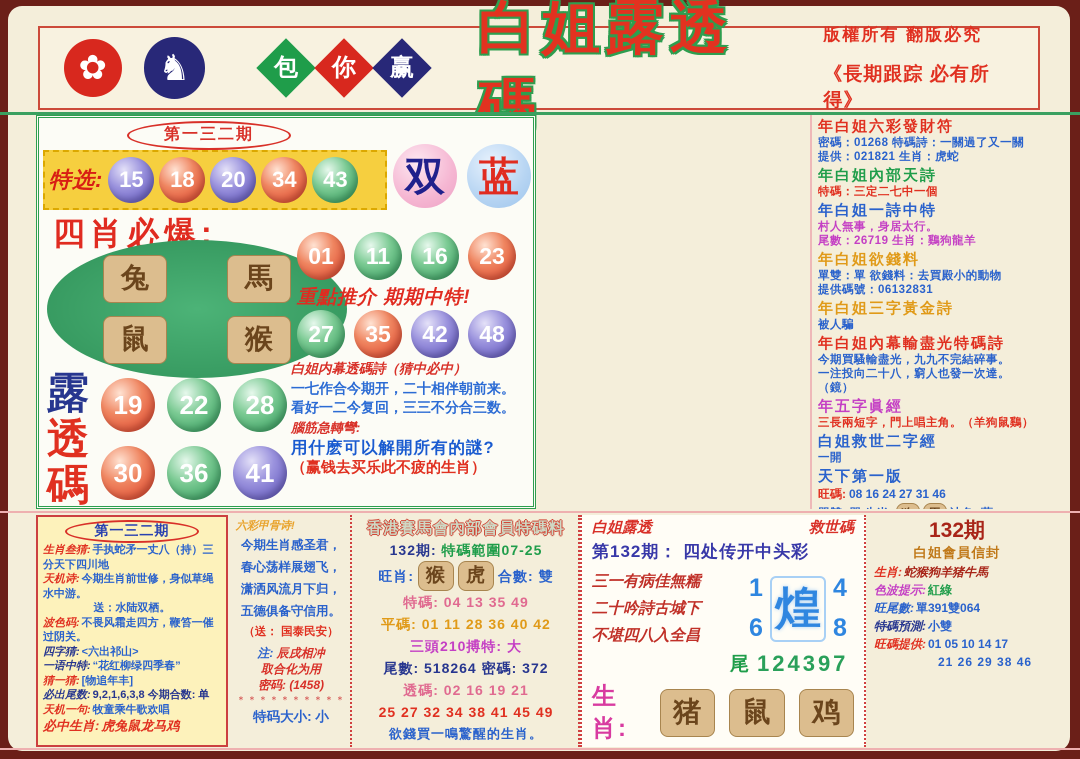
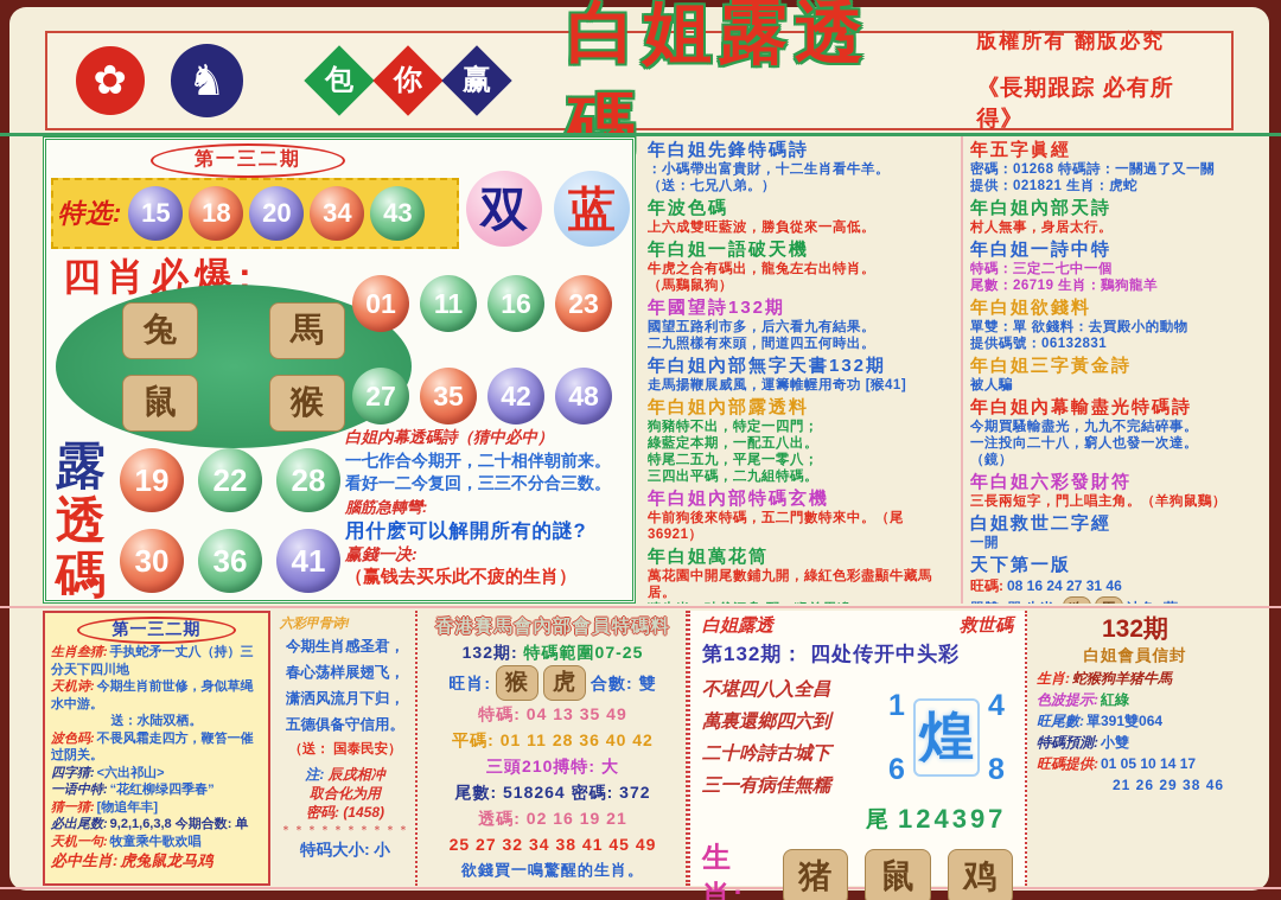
  ✿
  ♞
  白姐露透碼
  版權所有 翻版必究
  《長期跟踪 必有所得》
  第一三二期
  特选:
  15
  18
  20
  34
  43
  双
  蓝
  四肖必爆:
  兔
  馬
  鼠
  猴
  01
  11
  16
  23
- 重點推介 期期中特!
  27
  35
  42
  48
  露
  透
  碼
  19
  22
  28
  30
  36
  41
  白姐内幕透碼詩（猜中必中）
  一七作合今期开，二十相伴朝前来。
  看好一二今复回，三三不分合三数。
  腦筋急轉彎:
  用什麽可以解開所有的謎?
+ 赢錢一决:
  （赢钱去买乐此不疲的生肖）
+ 年白姐先鋒特碼詩
+ ：小碼帶出富貴財，十二生肖看牛羊。
+ （送：七兄八弟。）
+ 年波色碼
+ 上六成雙旺藍波，勝負從來一高低。
+ 年白姐一語破天機
+ 牛虎之合有碼出，龍兔左右出特肖。
+ （馬鷄鼠狗）
+ 年國望詩132期
+ 國望五路利市多，后六看九有結果。
+ 二九照樣有來頭，間道四五何時出。
+ 年白姐內部無字天書132期
+ 走馬揚鞭展威風，運籌帷幄用奇功 [猴41]
+ 年白姐內部露透料
+ 狗豬特不出，特定一四門；
+ 綠藍定本期，一配五八出。
+ 特尾二五九，平尾一零八；
+ 三四出平碼，二九組特碼。
+ 年白姐內部特碼玄機
+ 牛前狗後來特碼，五二門數特來中。（尾36921）
+ 年白姐萬花筒
+ 萬花園中開尾數鋪九開，綠紅色彩盡顯牛藏馬居。
- 年白姐六彩發財符
+ 年五字眞經
  密碼：01268 特碼詩：一關過了又一關
  提供：021821 生肖：虎蛇
  年白姐內部天詩
- 特碼：三定二七中一個
+ 村人無事，身居太行。
  年白姐一詩中特
- 村人無事，身居太行。
+ 特碼：三定二七中一個
  尾數：26719 生肖：鷄狗龍羊
  年白姐欲錢料
  單雙：單 欲錢料：去買殿小的動物
  提供碼號：06132831
  年白姐三字黃金詩
  被人騙
  年白姐內幕輸盡光特碼詩
  今期買騷輸盡光，九九不完結碎事。
  一注投向二十八，窮人也發一次達。（鏡）
- 年五字眞經
+ 年白姐六彩發財符
  三長兩短字，門上唱主角。（羊狗鼠鷄）
  白姐救世二字經
  一開
  天下第一版
  旺碼:
  08 16 24 27 31 46
  第一三二期
  生肖叁猜: 手执蛇矛一丈八（持）三分天下四川地
  天机诗: 今期生肖前世修，身似草绳水中游。
  送：水陆双栖。
  波色码: 不畏风霜走四方，鞭笞一催过阴关。
  四字猜: <六出祁山>
  一语中特: “花红柳绿四季春”
  猜一猜: [物追年丰]
  必出尾数: 9,2,1,6,3,8 今期合数: 单
  天机一句: 牧童乘牛歌欢唱
  必中生肖: 虎兔鼠龙马鸡
  六彩甲骨诗!
  今期生肖感圣君，
  春心荡样展翅飞，
  潇洒风流月下归，
  五德俱备守信用。
  （送： 国泰民安）
  注: 辰戌相冲
  取合化为用
  密码: (1458)
  ＊＊＊＊＊＊＊＊＊＊
  特码大小: 小
  香港賽馬會內部會員特碼料
  132期: 特碼範圍07-25
  旺肖:
  猴
  虎
  合數: 雙
  特碼: 04 13 35 49
  平碼: 01 11 28 36 40 42
  三頭210搏特: 大
  尾數: 518264 密碼: 372
  透碼: 02 16 19 21
  25 27 32 34 38 41 45 49
  欲錢買一鳴驚醒的生肖。
  白姐露透
  救世碼
  第132期： 四处传开中头彩
- 三一有病佳無糯
+ 不堪四八入全昌
+ 萬裏還鄉四六到
  二十吟詩古城下
- 不堪四八入全昌
+ 三一有病佳無糯
  1
  煌
  4
  6
  8
  尾
  124397
  生肖:
  猪
  鼠
  鸡
  132期
  白姐會員信封
  生肖: 蛇猴狗羊猪牛馬
  色波提示: 紅綠
  旺尾數: 單391雙064
  特碼預測: 小雙
  旺碼提供: 01 05 10 14 17
  21 26 29 38 46
